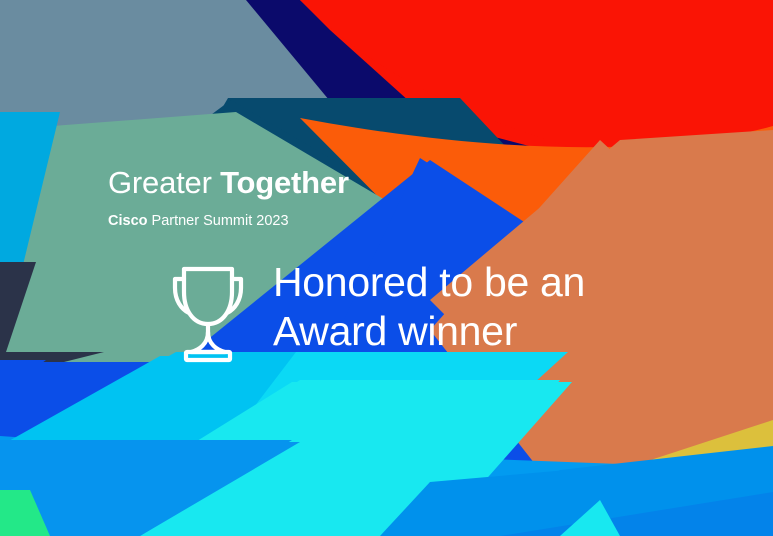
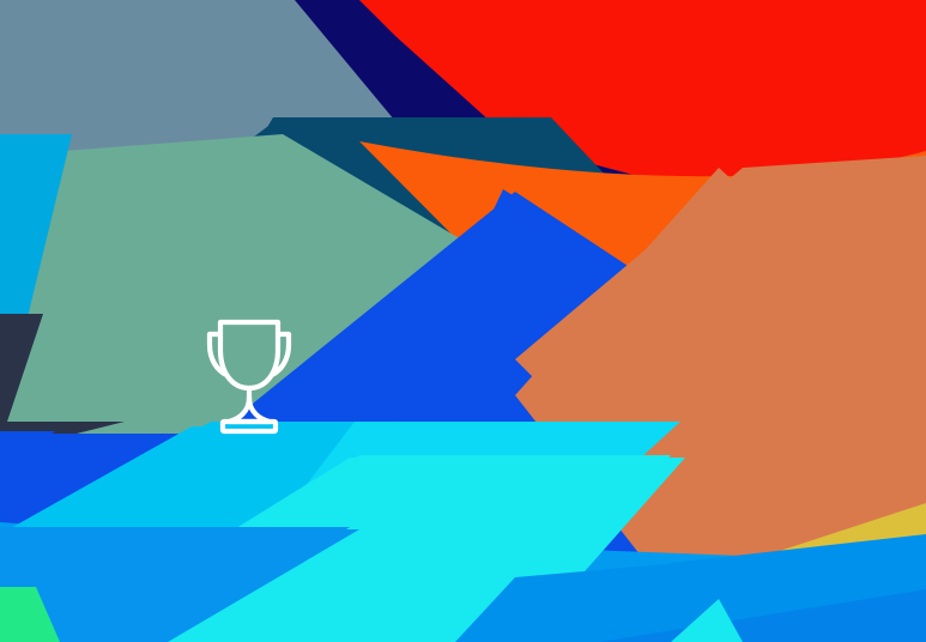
- Greater Together
- Cisco Partner Summit 2023
- Honored to be an
- Award winner
